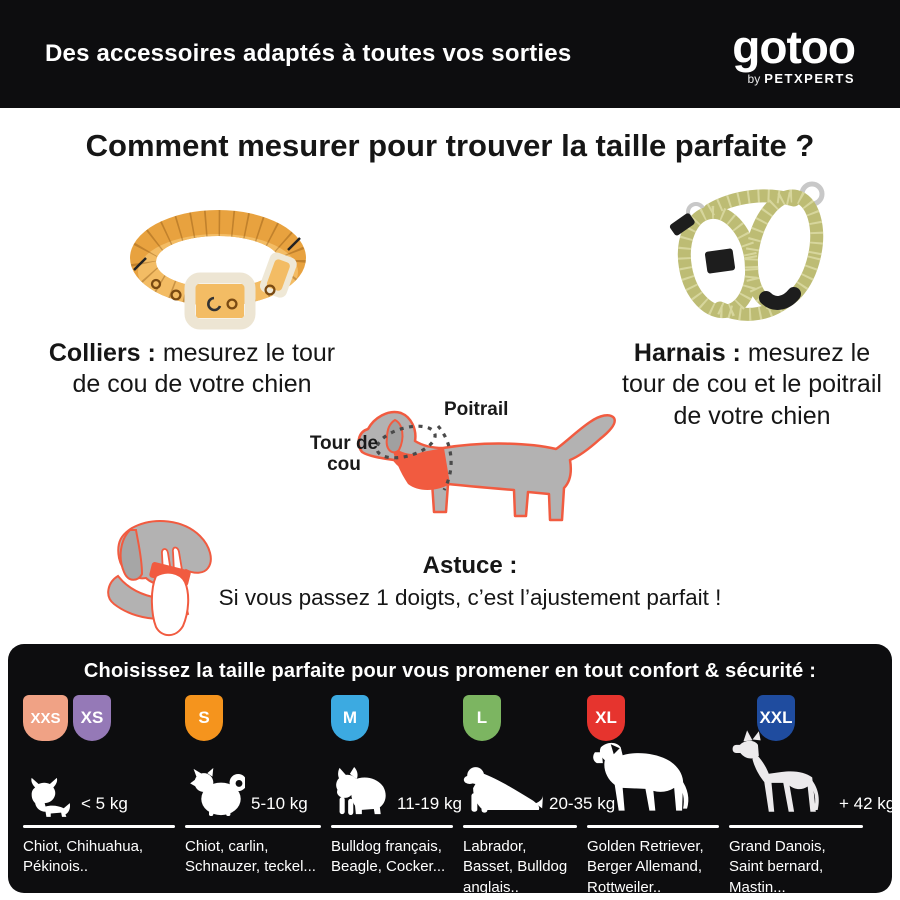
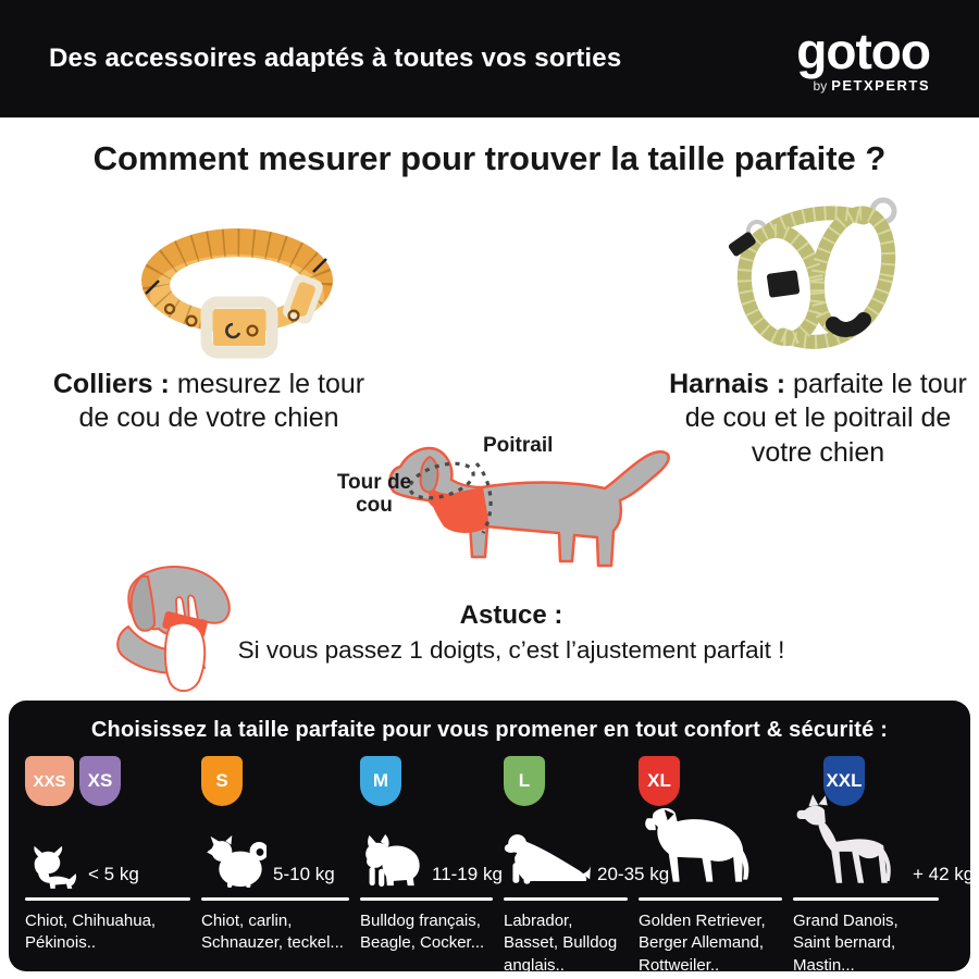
  Des accessoires adaptés à toutes vos sorties
  gotoo
  by
  PETXPERTS
  Comment mesurer pour trouver la taille parfaite ?
  Colliers : mesurez le tour de cou de votre chien
- Harnais : mesurez le tour de cou et le poitrail de votre chien
+ Harnais : parfaite le tour de cou et le poitrail de votre chien
  Poitrail
  Tour de cou
  Astuce :
  Si vous passez 1 doigts, c’est l’ajustement parfait !
  Choisissez la taille parfaite pour vous promener en tout confort & sécurité :
  XXS
  XS
  < 5 kg
  Chiot, Chihuahua, Pékinois..
  S
  5-10 kg
  Chiot, carlin, Schnauzer, teckel...
  M
  11-19 kg
  Bulldog français, Beagle, Cocker...
  L
  20-35 kg
  Labrador, Basset, Bulldog anglais..
  XL
  Golden Retriever, Berger Allemand, Rottweiler..
  XXL
  + 42 kg
  Grand Danois, Saint bernard, Mastin...
